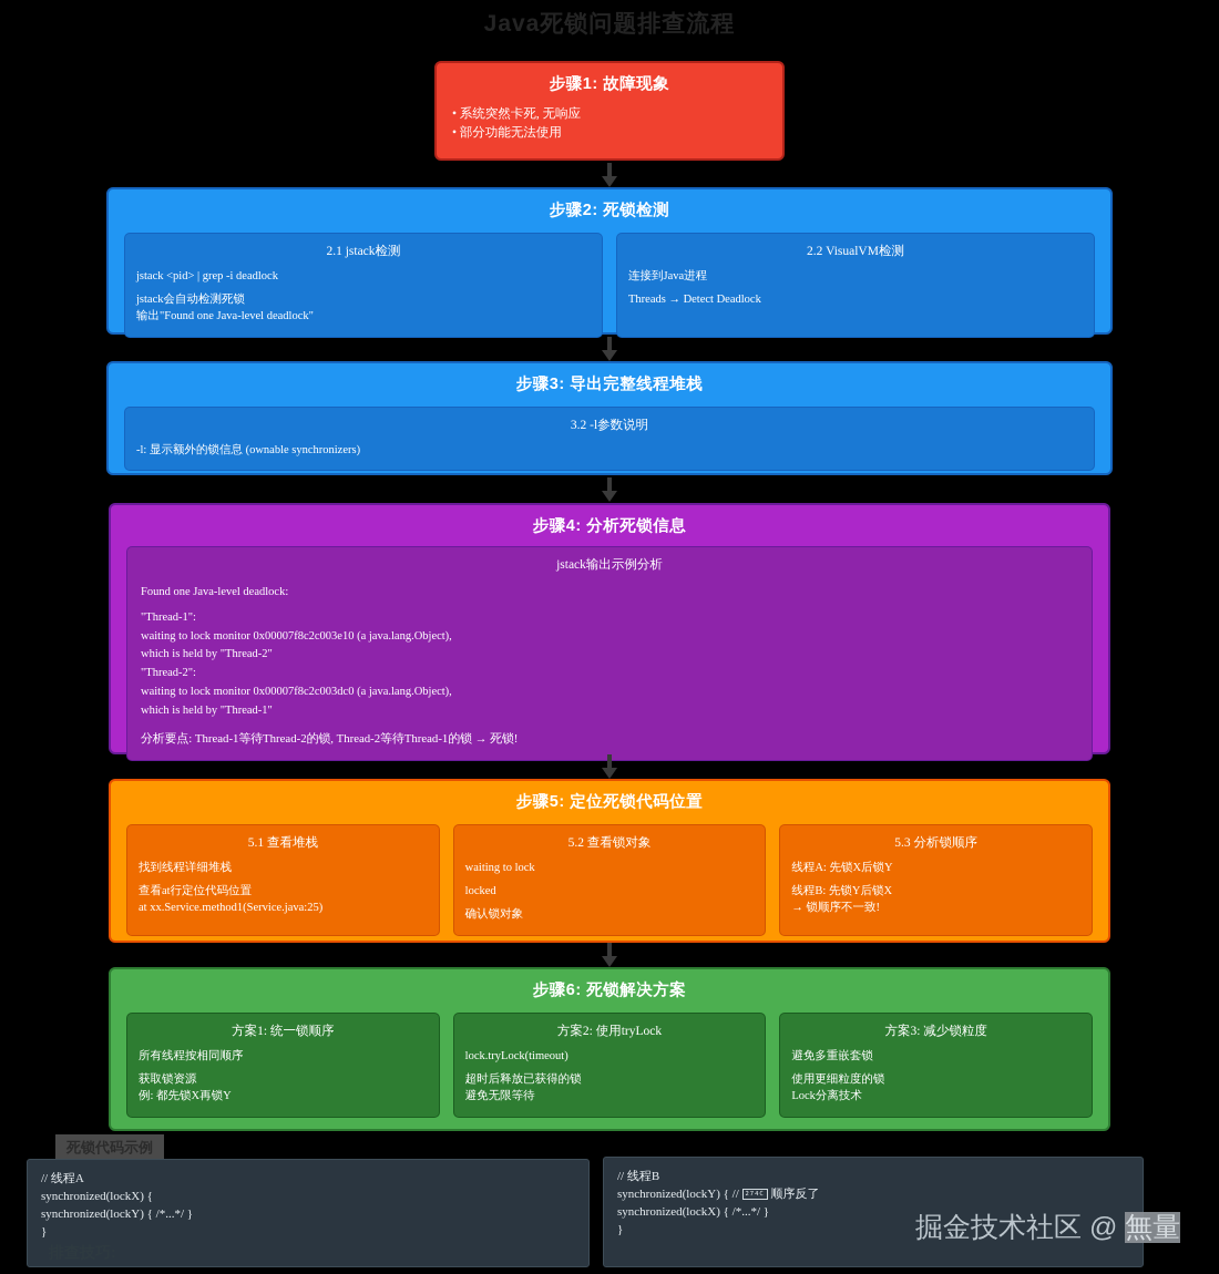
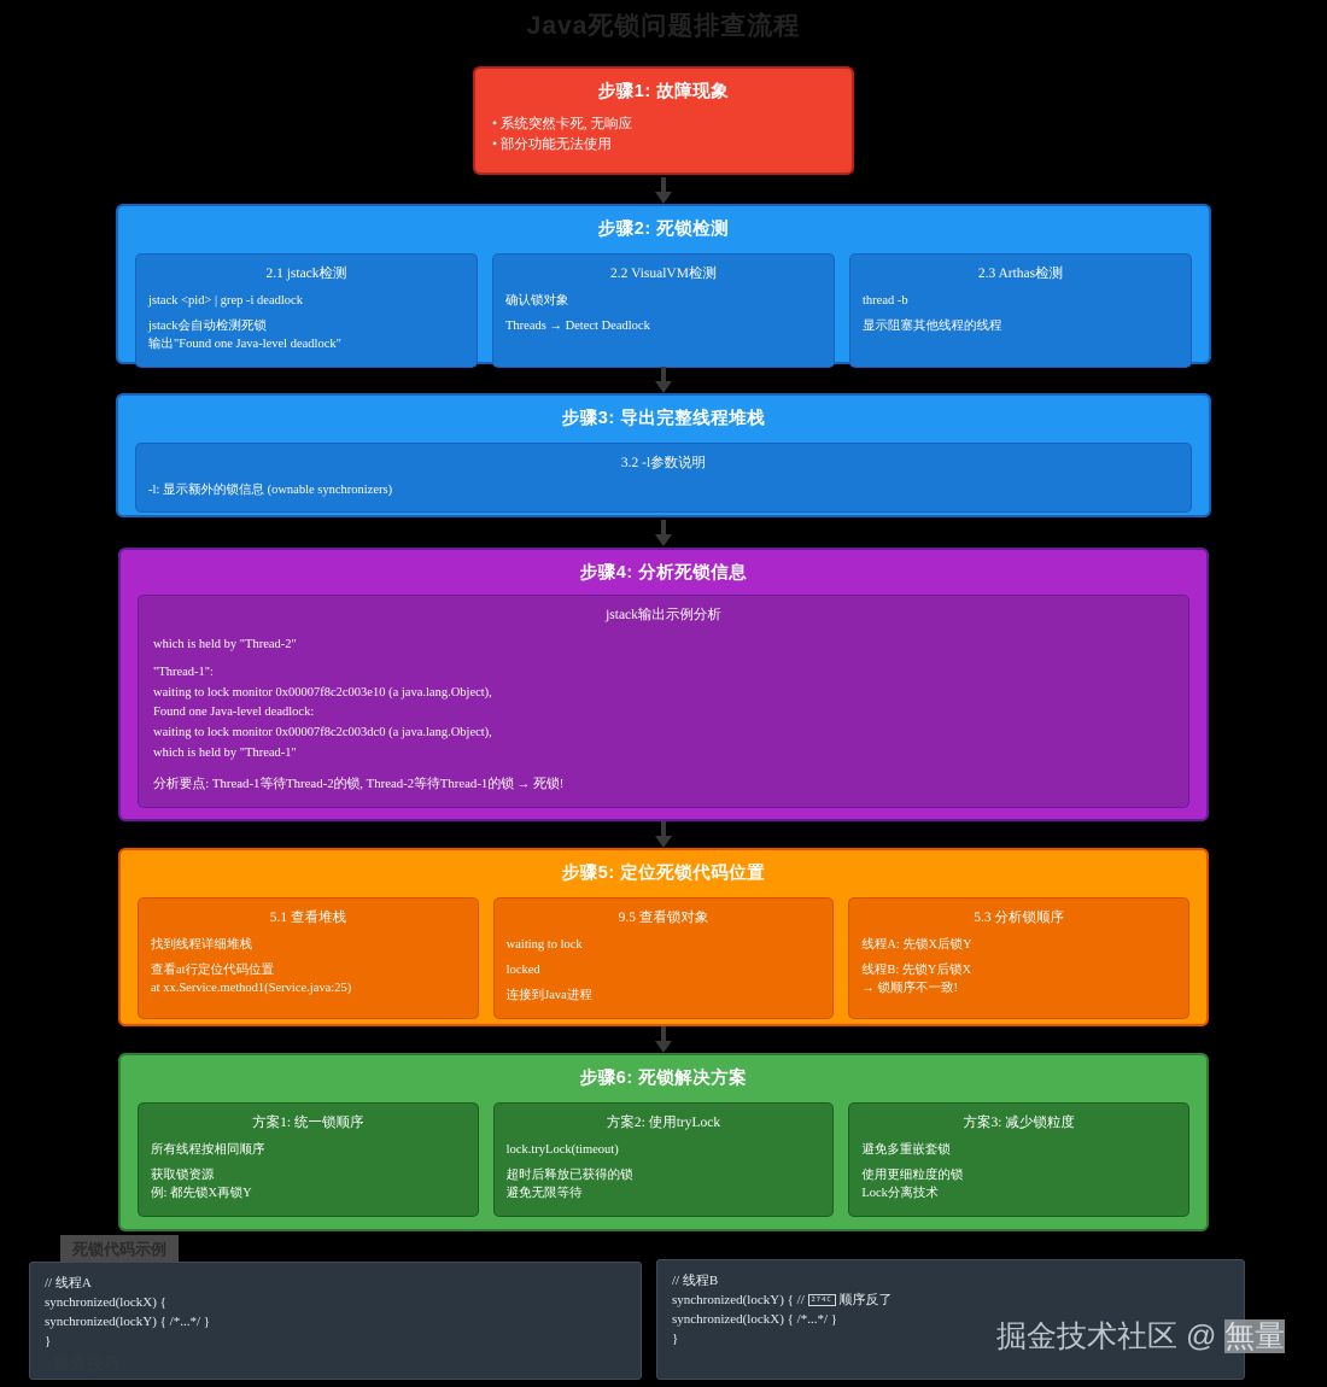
  Java死锁问题排查流程
  步骤1: 故障现象
  • 系统突然卡死, 无响应
  • 部分功能无法使用
  步骤2: 死锁检测
  2.1 jstack检测
  jstack <pid> | grep -i deadlock
  jstack会自动检测死锁
  输出"Found one Java-level deadlock"
  2.2 VisualVM检测
- 连接到Java进程
+ 确认锁对象
  Threads → Detect Deadlock
+ 2.3 Arthas检测
+ thread -b
+ 显示阻塞其他线程的线程
  步骤3: 导出完整线程堆栈
  3.2 -l参数说明
  -l: 显示额外的锁信息 (ownable synchronizers)
  步骤4: 分析死锁信息
  jstack输出示例分析
- Found one Java-level deadlock:
+ which is held by "Thread-2"
  "Thread-1":
  waiting to lock monitor 0x00007f8c2c003e10 (a java.lang.Object),
- which is held by "Thread-2"
+ Found one Java-level deadlock:
- "Thread-2":
  waiting to lock monitor 0x00007f8c2c003dc0 (a java.lang.Object),
  which is held by "Thread-1"
  分析要点: Thread-1等待Thread-2的锁, Thread-2等待Thread-1的锁 → 死锁!
  步骤5: 定位死锁代码位置
  5.1 查看堆栈
  找到线程详细堆栈
  查看at行定位代码位置
  at xx.Service.method1(Service.java:25)
- 5.2 查看锁对象
+ 9.5 查看锁对象
  waiting to lock
  locked
- 确认锁对象
+ 连接到Java进程
  5.3 分析锁顺序
  线程A: 先锁X后锁Y
  线程B: 先锁Y后锁X
  → 锁顺序不一致!
  步骤6: 死锁解决方案
  方案1: 统一锁顺序
  所有线程按相同顺序
  获取锁资源
  例: 都先锁X再锁Y
  方案2: 使用tryLock
  lock.tryLock(timeout)
  超时后释放已获得的锁
  避免无限等待
  方案3: 减少锁粒度
  避免多重嵌套锁
  使用更细粒度的锁
  Lock分离技术
  死锁代码示例
  // 线程A
  synchronized(lockX) {
  synchronized(lockY) { /*...*/ }
  }
  // 线程B
  synchronized(lockY) { // 顺序反了
  synchronized(lockX) { /*...*/ }
  }
  掘金技术社区 @ 無量
